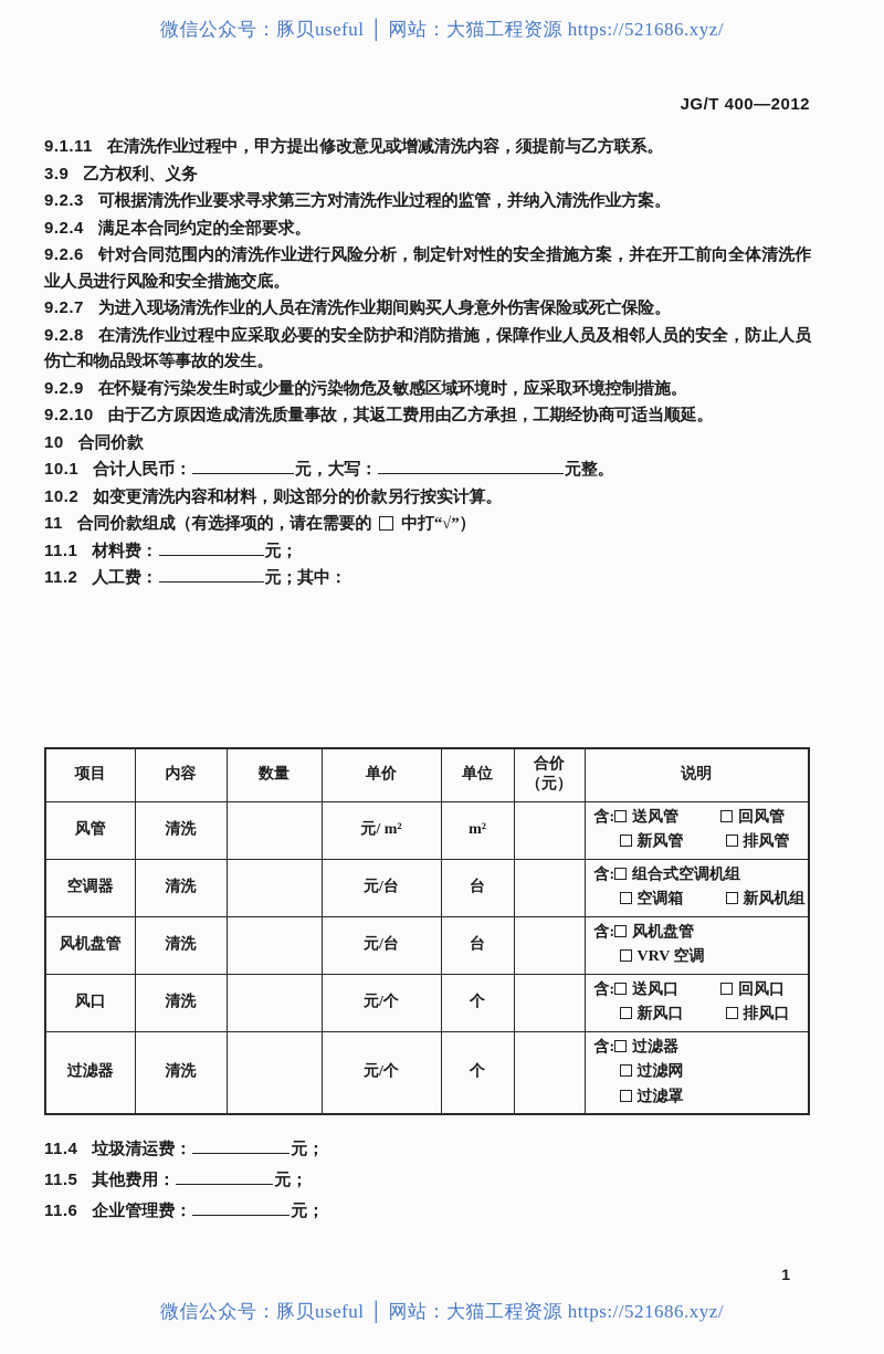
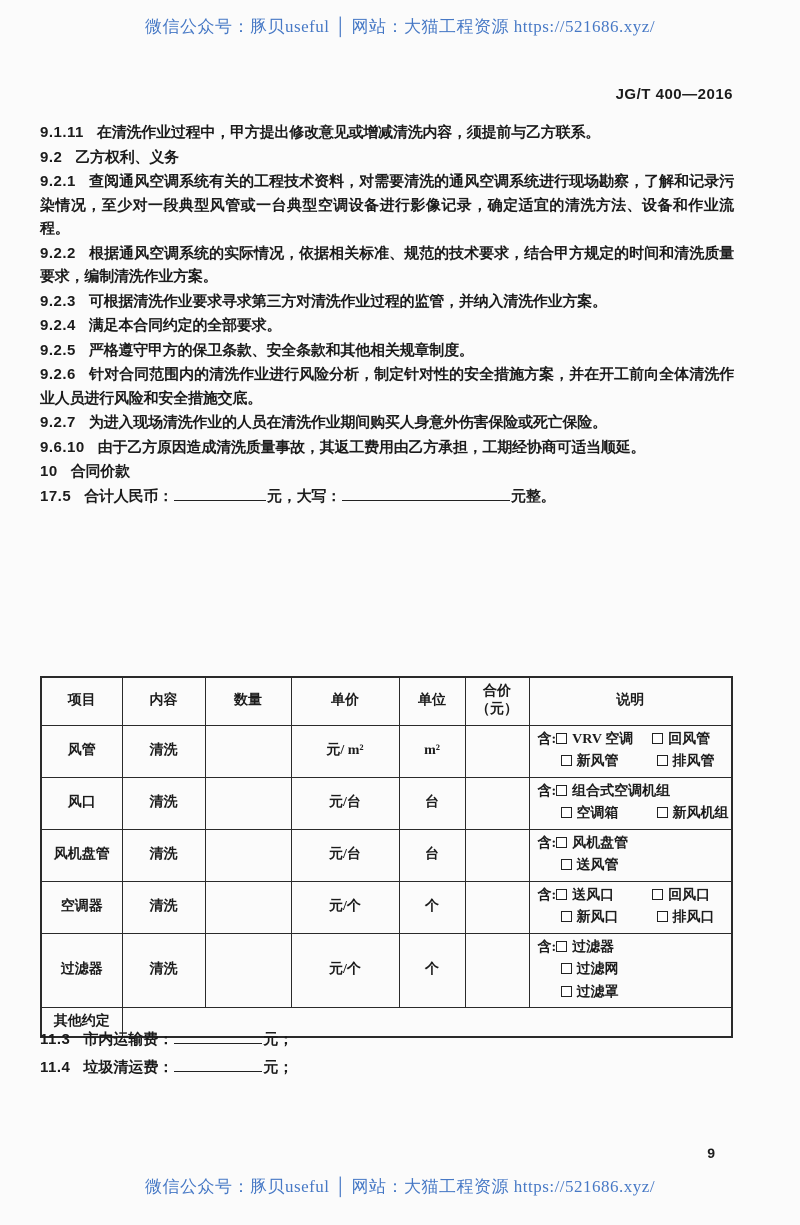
  微信公众号：豚贝useful │ 网站：大猫工程资源 https://521686.xyz/
- JG/T 400—2012
+ JG/T 400—2016
  9.1.11 在清洗作业过程中，甲方提出修改意见或增减清洗内容，须提前与乙方联系。
- 3.9 乙方权利、义务
+ 9.2 乙方权利、义务
+ 9.2.1 查阅通风空调系统有关的工程技术资料，对需要清洗的通风空调系统进行现场勘察，了解和记录污染情况，至少对一段典型风管或一台典型空调设备进行影像记录，确定适宜的清洗方法、设备和作业流程。
+ 9.2.2 根据通风空调系统的实际情况，依据相关标准、规范的技术要求，结合甲方规定的时间和清洗质量要求，编制清洗作业方案。
  9.2.3 可根据清洗作业要求寻求第三方对清洗作业过程的监管，并纳入清洗作业方案。
  9.2.4 满足本合同约定的全部要求。
+ 9.2.5 严格遵守甲方的保卫条款、安全条款和其他相关规章制度。
  9.2.6 针对合同范围内的清洗作业进行风险分析，制定针对性的安全措施方案，并在开工前向全体清洗作业人员进行风险和安全措施交底。
  9.2.7 为进入现场清洗作业的人员在清洗作业期间购买人身意外伤害保险或死亡保险。
- 9.2.8 在清洗作业过程中应采取必要的安全防护和消防措施，保障作业人员及相邻人员的安全，防止人员伤亡和物品毁坏等事故的发生。
- 9.2.9 在怀疑有污染发生时或少量的污染物危及敏感区域环境时，应采取环境控制措施。
- 9.2.10 由于乙方原因造成清洗质量事故，其返工费用由乙方承担，工期经协商可适当顺延。
+ 9.6.10 由于乙方原因造成清洗质量事故，其返工费用由乙方承担，工期经协商可适当顺延。
  10 合同价款
- 10.1 合计人民币： 元，大写： 元整。
+ 17.5 合计人民币： 元，大写： 元整。
- 10.2 如变更清洗内容和材料，则这部分的价款另行按实计算。
- 11 合同价款组成（有选择项的，请在需要的 中打“√”）
- 11.1 材料费： 元；
- 11.2 人工费： 元；其中：
  项目	内容	数量	单价	单位	合价（元）	说明
- 风管	清洗		元/ m²	m²		含: 送风管 回风管新风管 排风管
+ 风管	清洗		元/ m²	m²		含: VRV 空调 回风管新风管 排风管
- 空调器	清洗		元/台	台		含: 组合式空调机组空调箱 新风机组
+ 风口	清洗		元/台	台		含: 组合式空调机组空调箱 新风机组
- 风机盘管	清洗		元/台	台		含: 风机盘管VRV 空调
+ 风机盘管	清洗		元/台	台		含: 风机盘管送风管
- 风口	清洗		元/个	个		含: 送风口 回风口新风口 排风口
+ 空调器	清洗		元/个	个		含: 送风口 回风口新风口 排风口
  过滤器	清洗		元/个	个		含: 过滤器过滤网过滤罩
+ 其他约定
+ 11.3 市内运输费： 元；
  11.4 垃圾清运费： 元；
- 11.5 其他费用： 元；
- 11.6 企业管理费： 元；
- 1
+ 9
  微信公众号：豚贝useful │ 网站：大猫工程资源 https://521686.xyz/
